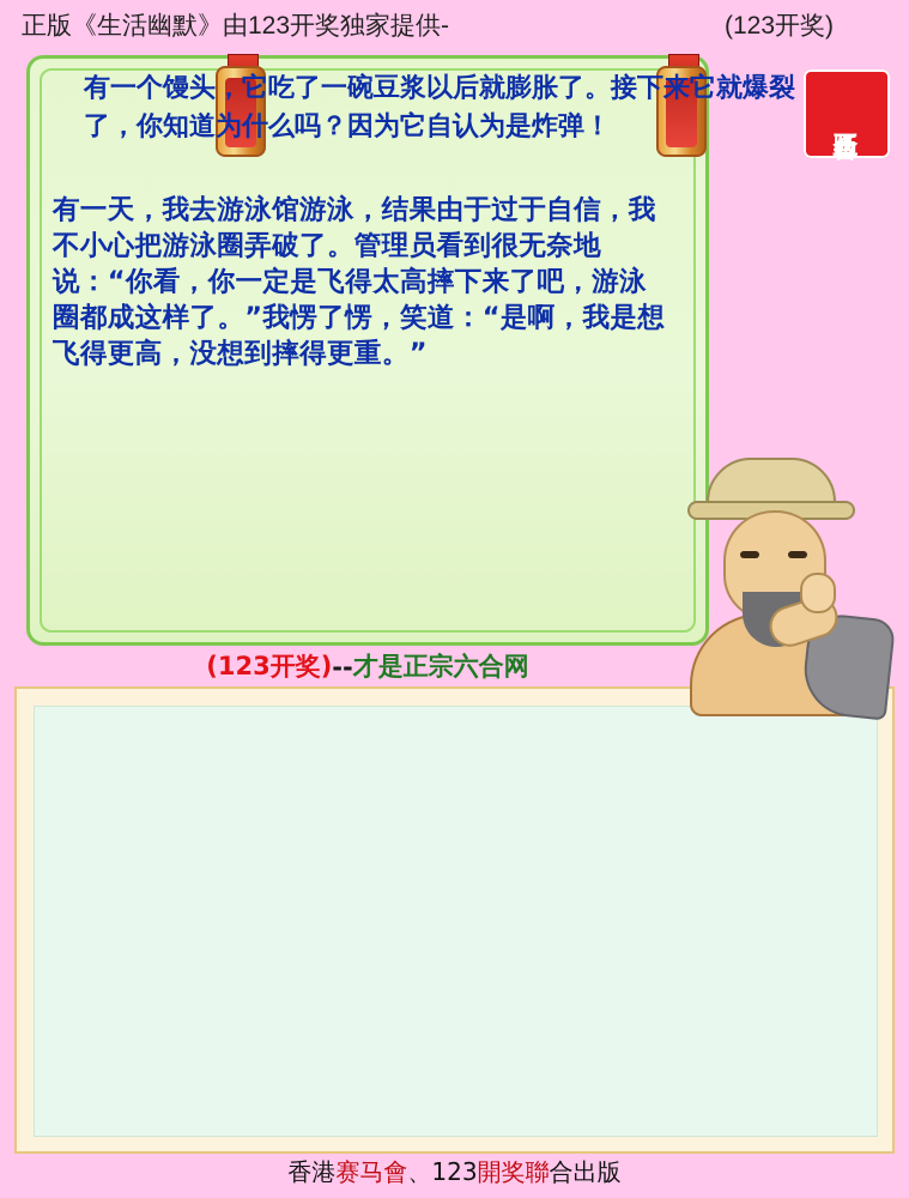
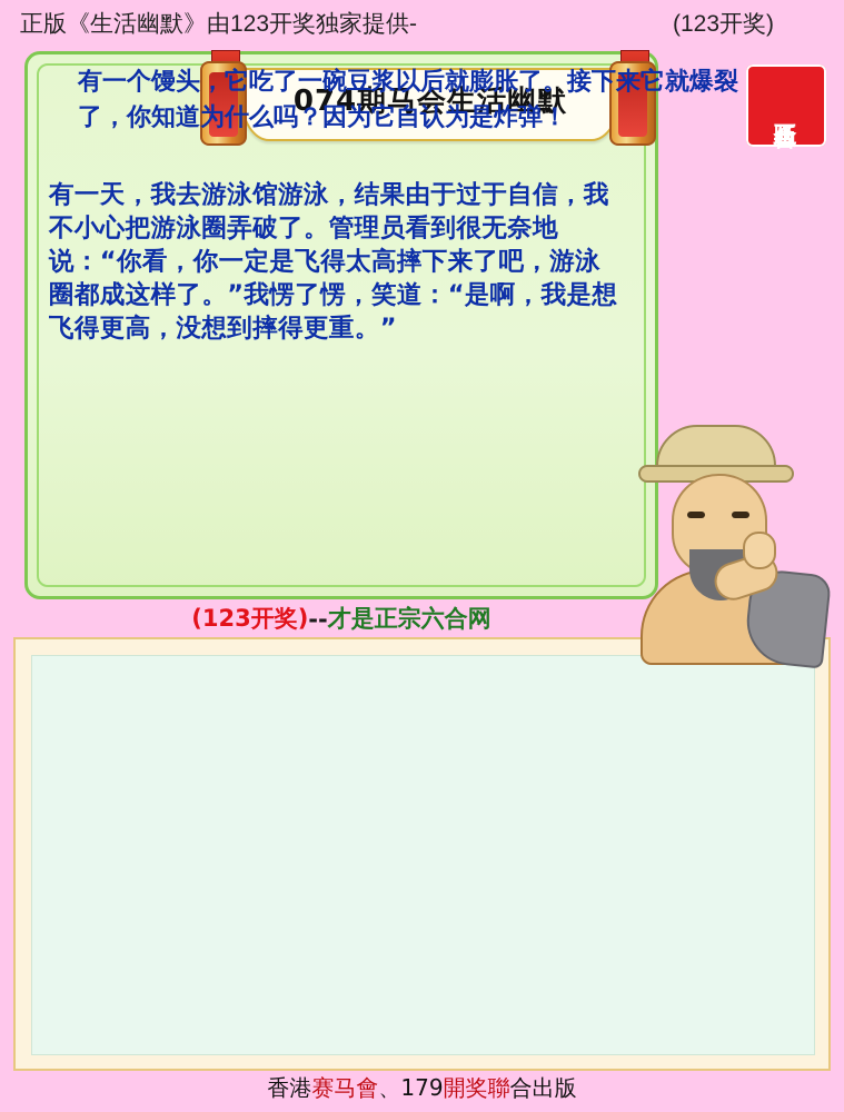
  正版《生活幽默》由123开奖独家提供-
  (123开奖)
+ 074期马会生活幽默
  有一天，我去游泳馆游泳，结果由于过于自信，我不小心把游泳圈弄破了。管理员看到很无奈地说：“你看，你一定是飞得太高摔下来了吧，游泳圈都成这样了。”我愣了愣，笑道：“是啊，我是想飞得更高，没想到摔得更重。”
  (123开奖)
  --
  才是正宗六合网
  有一个馒头，它吃了一碗豆浆以后就膨胀了。接下来它就爆裂了，你知道为什么吗？因为它自认为是炸弹！
- 香港赛马會、123開奖聯合出版
+ 香港赛马會、179開奖聯合出版
